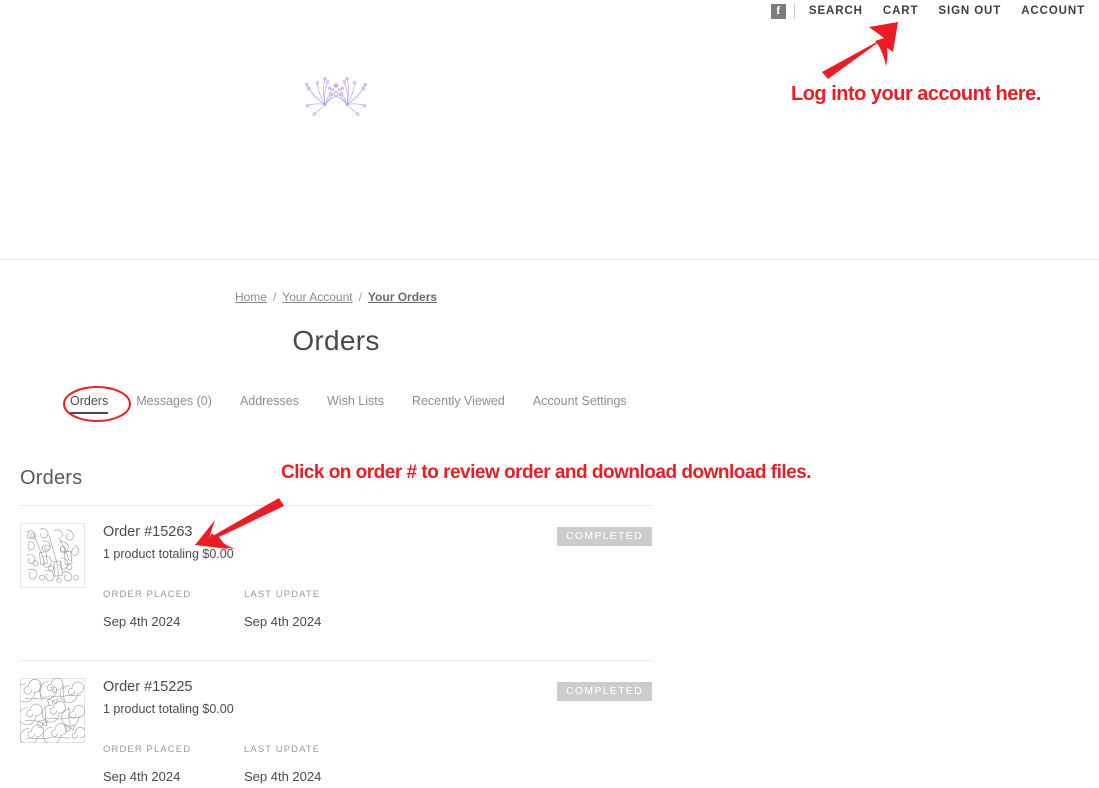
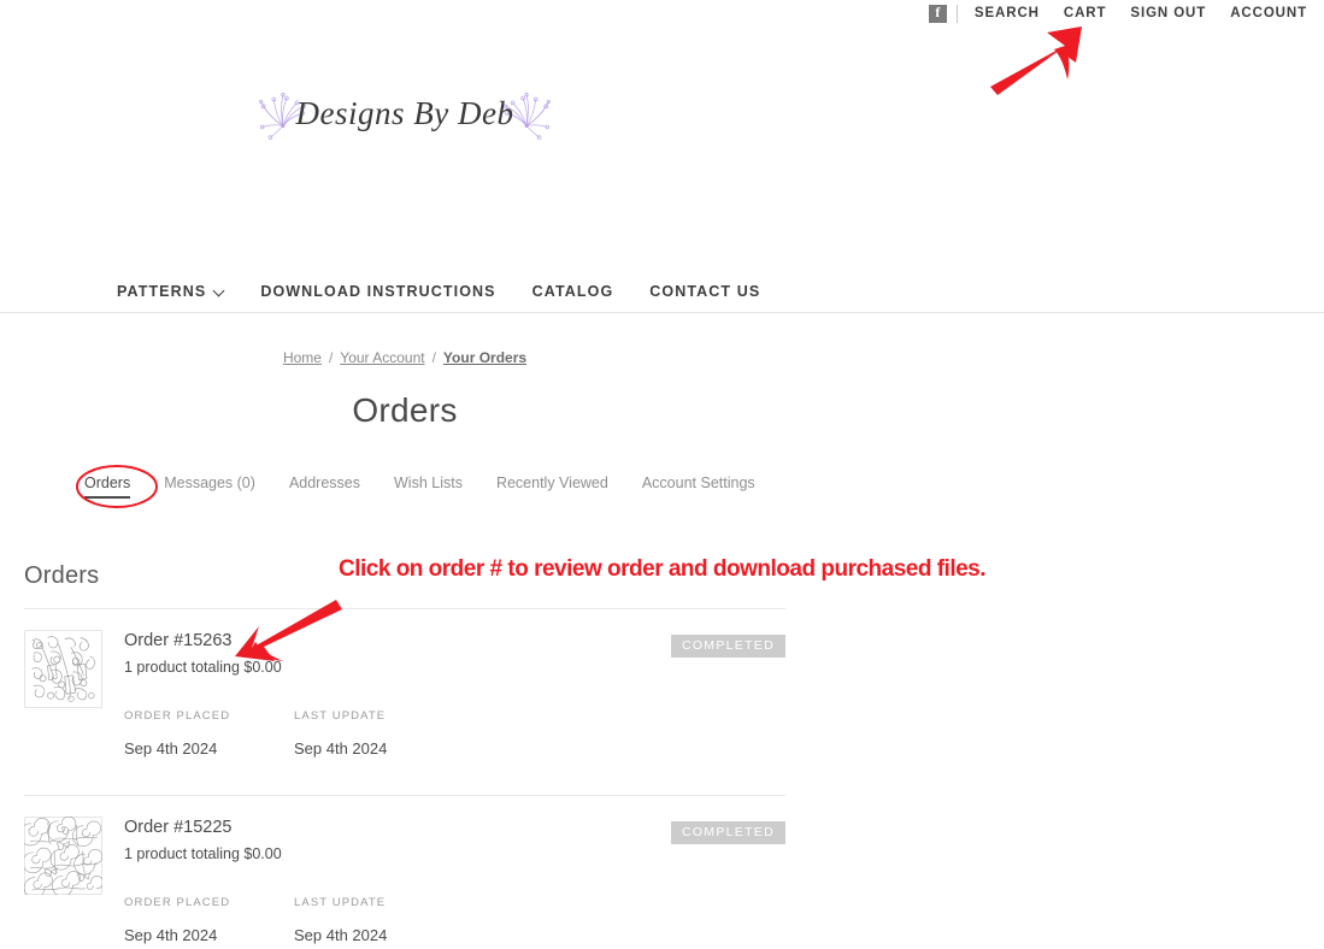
  f
  SEARCH
  CART
  SIGN OUT
  ACCOUNT
+ Designs By Deb
+ PATTERNS
+ DOWNLOAD INSTRUCTIONS
+ CATALOG
+ CONTACT US
  Home
  /
  Your Account
  /
  Your Orders
  Orders
  Orders
  Messages (0)
  Addresses
  Wish Lists
  Recently Viewed
  Account Settings
  Orders
  Order #15263
  COMPLETED
  1 product totaling $0.00
  ORDER PLACED
  Sep 4th 2024
  LAST UPDATE
  Sep 4th 2024
  Order #15225
  COMPLETED
  1 product totaling $0.00
  ORDER PLACED
  Sep 4th 2024
  LAST UPDATE
  Sep 4th 2024
- Log into your account here.
- Click on order # to review order and download download files.
+ Click on order # to review order and download purchased files.
